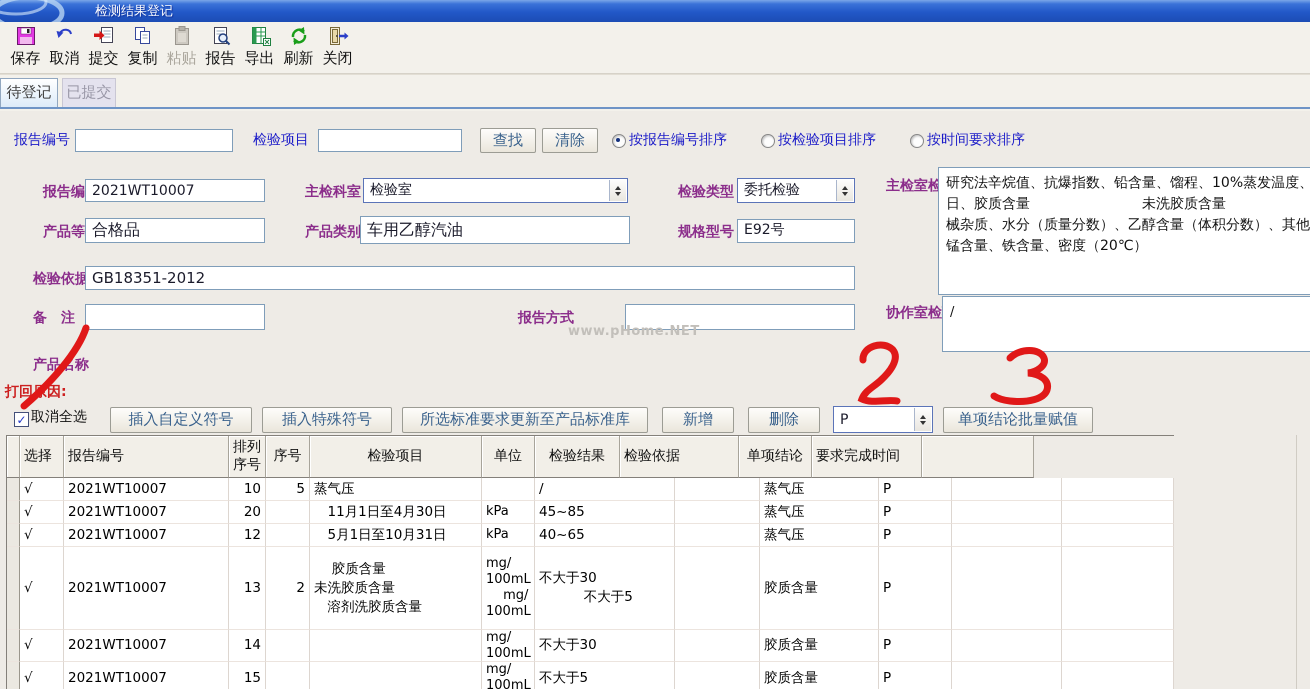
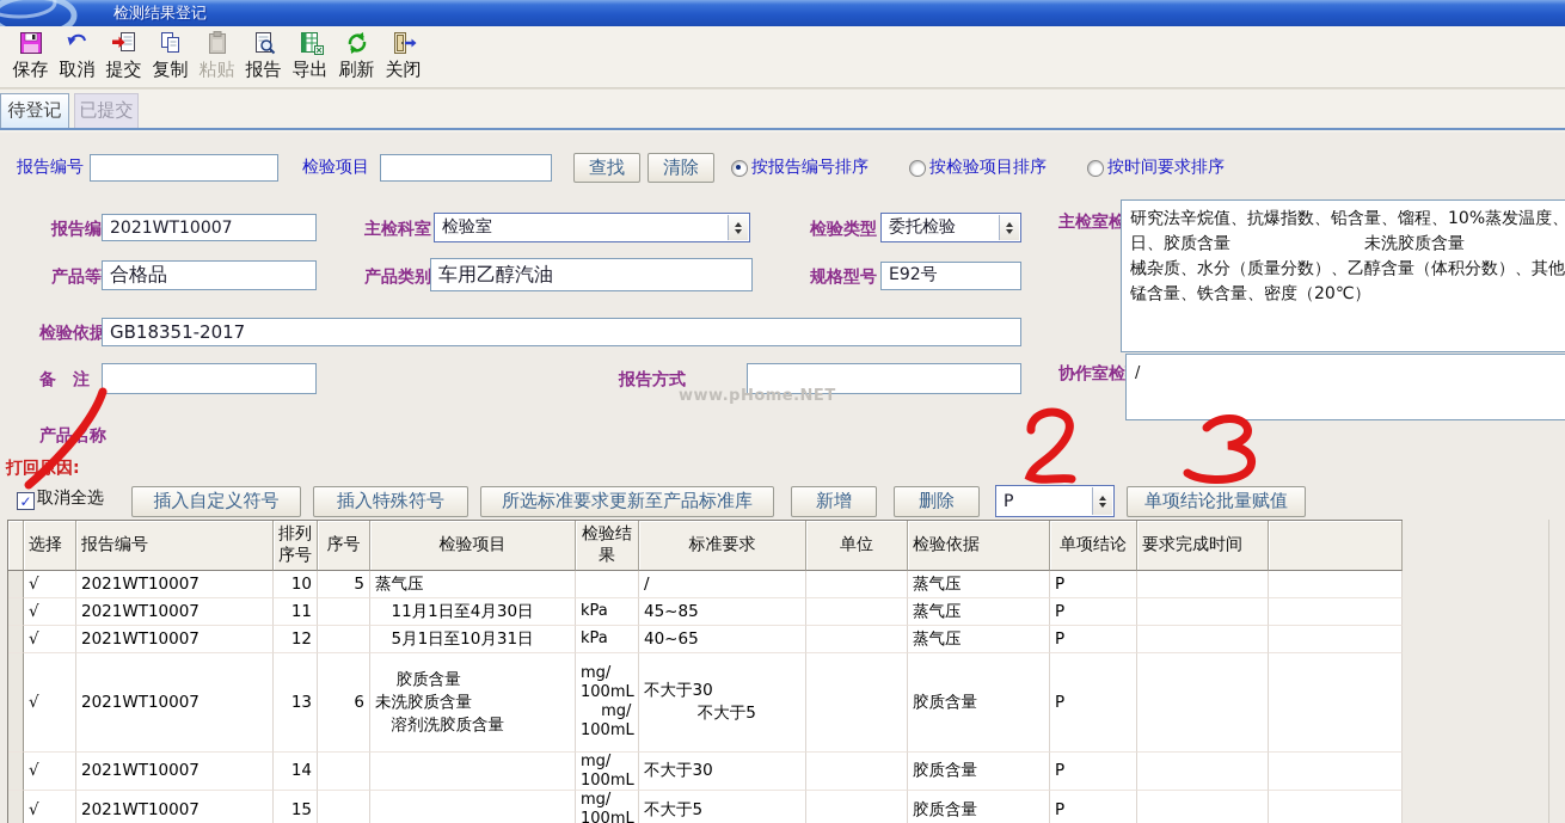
  检测结果登记
  保存
  取消
  提交
  复制
  粘贴
  报告
  导出
  刷新
  关闭
  待登记
  已提交
  报告编号
  检验项目
  查找
  清除
  按报告编号排序
  按检验项目排序
  按时间要求排序
  报告编
  2021WT10007
  主检科室
  检验室
  检验类型
  委托检验
  研究法辛烷值、抗爆指数、铅含量、馏程、10%蒸发温度、
  日、胶质含量 未洗胶质含量
  械杂质、水分（质量分数）、乙醇含量（体积分数）、其他
  锰含量、铁含量、密度（20℃）
  产品等
  合格品
  产品类别
  车用乙醇汽油
  规格型号
  E92号
  检验依据
- GB18351-2012
+ GB18351-2017
  备 注
  报告方式
  /
  www.pHome.NET
  产品称
  打回因:
  ✓
  取消全选
  插入自定义符号
  插入特殊符号
  所选标准要求更新至产品标准库
  新增
  删除
  P
  单项结论批量赋值
  选择
  报告编号
  排列序号
  序号
  检验项目
- 单位
+ 检验结果
+ 标准要求
- 检验结果
+ 单位
  检验依据
  单项结论
  要求完成时间
  √
  2021WT10007
  10
  5
  蒸气压
  /
  蒸气压
  P
  √
  2021WT10007
- 20
+ 11
  11月1日至4月30日
  kPa
  45~85
  蒸气压
  P
  √
  2021WT10007
  12
  5月1日至10月31日
  kPa
  40~65
  蒸气压
  P
  √
  2021WT10007
  13
- 2
+ 6
  胶质含量
  未洗胶质含量
  溶剂洗胶质含量
  mg/
  100mL
  mg/
  100mL
  不大于30
  不大于5
  胶质含量
  P
  √
  2021WT10007
  14
  mg/
  100mL
  不大于30
  胶质含量
  P
  √
  2021WT10007
  15
  mg/
  100mL
  不大于5
  胶质含量
  P
